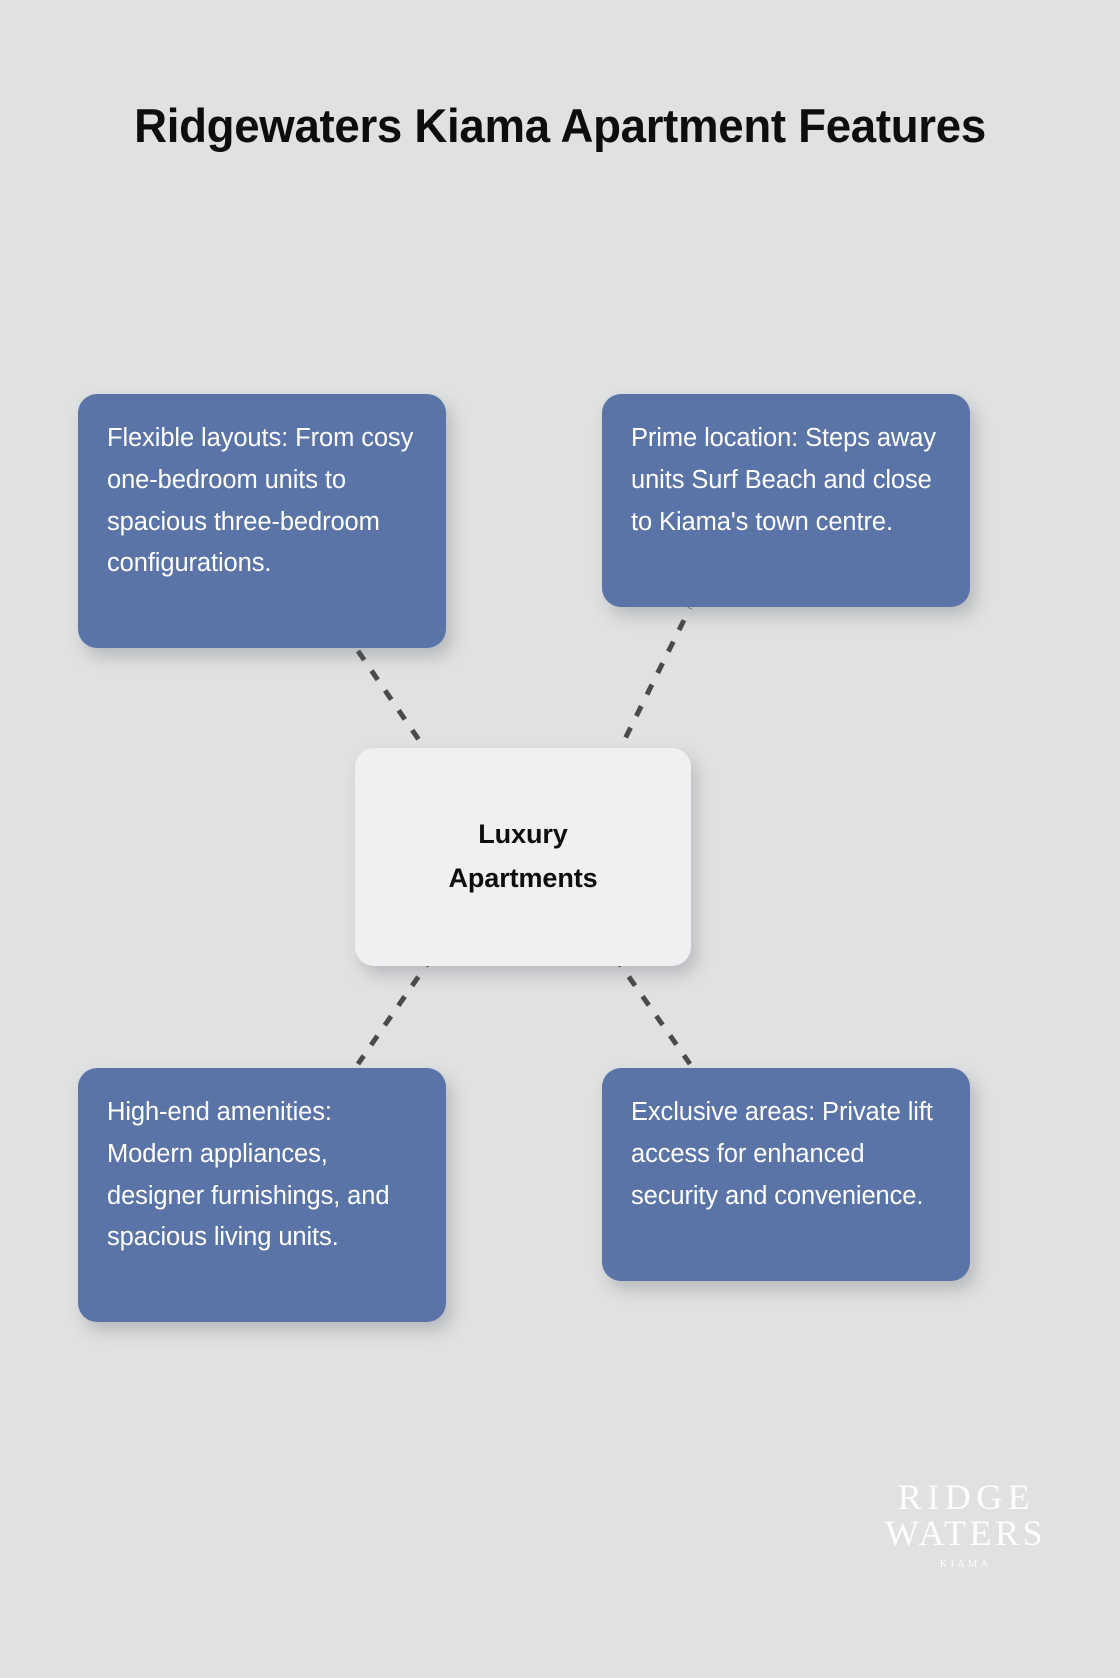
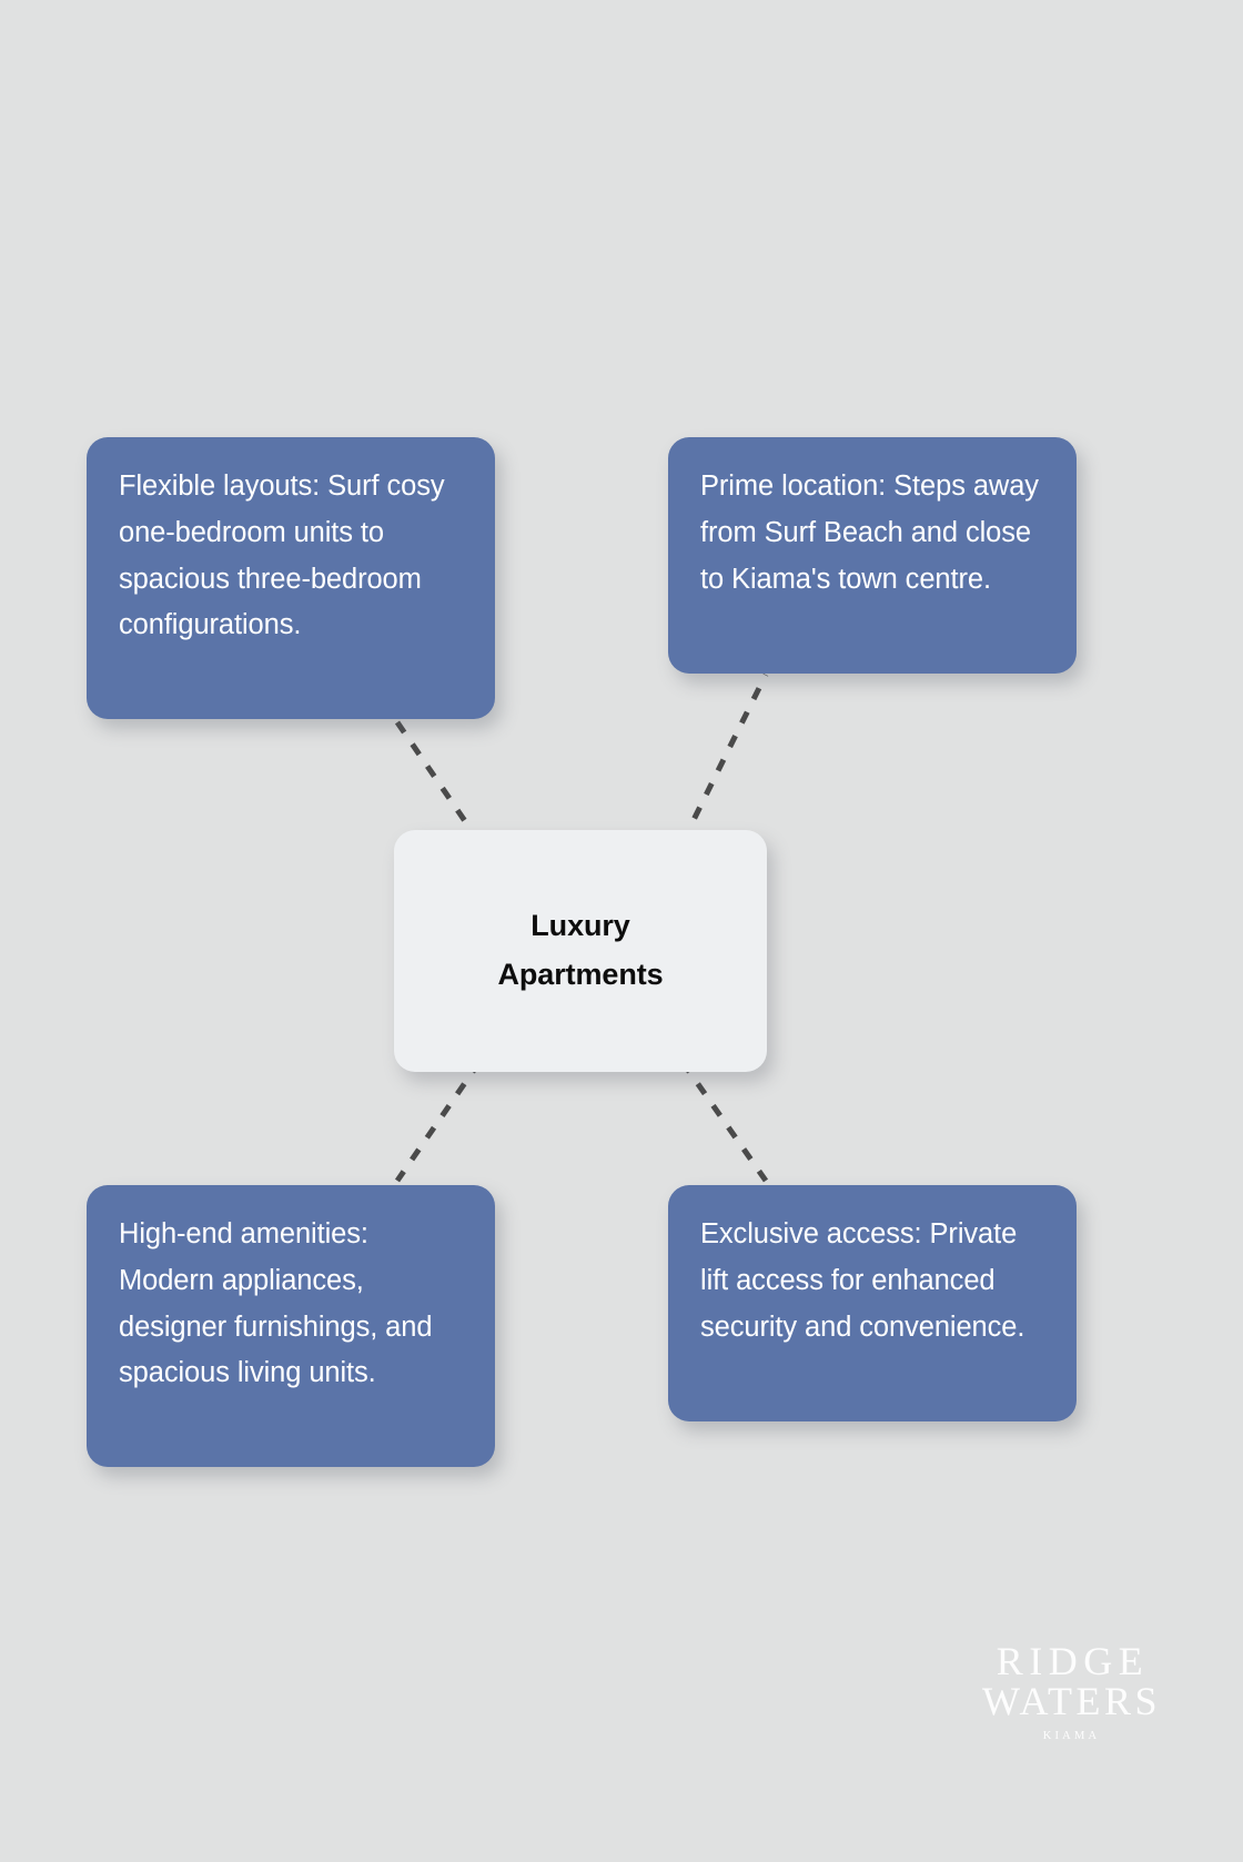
- Ridgewaters Kiama Apartment Features
- Flexible layouts: From cosy one-bedroom units to spacious three-bedroom configurations.
+ Flexible layouts: Surf cosy one-bedroom units to spacious three-bedroom configurations.
- Prime location: Steps away units Surf Beach and close to Kiama's town centre.
+ Prime location: Steps away from Surf Beach and close to Kiama's town centre.
  Luxury
  Apartments
  High-end amenities: Modern appliances, designer furnishings, and spacious living units.
- Exclusive areas: Private lift access for enhanced security and convenience.
+ Exclusive access: Private lift access for enhanced security and convenience.
  RIDGE
  WATERS
  KIAMA
